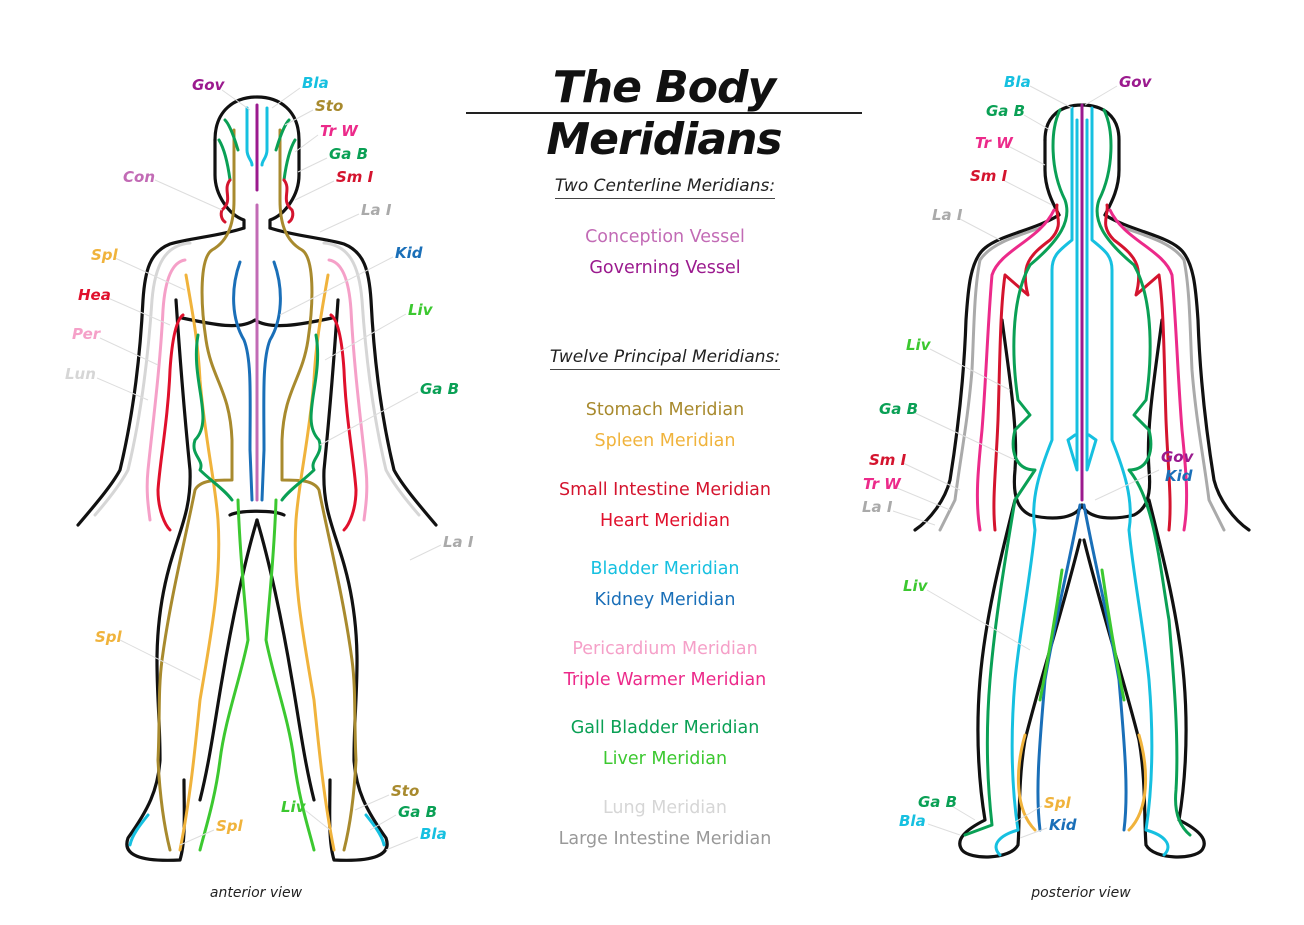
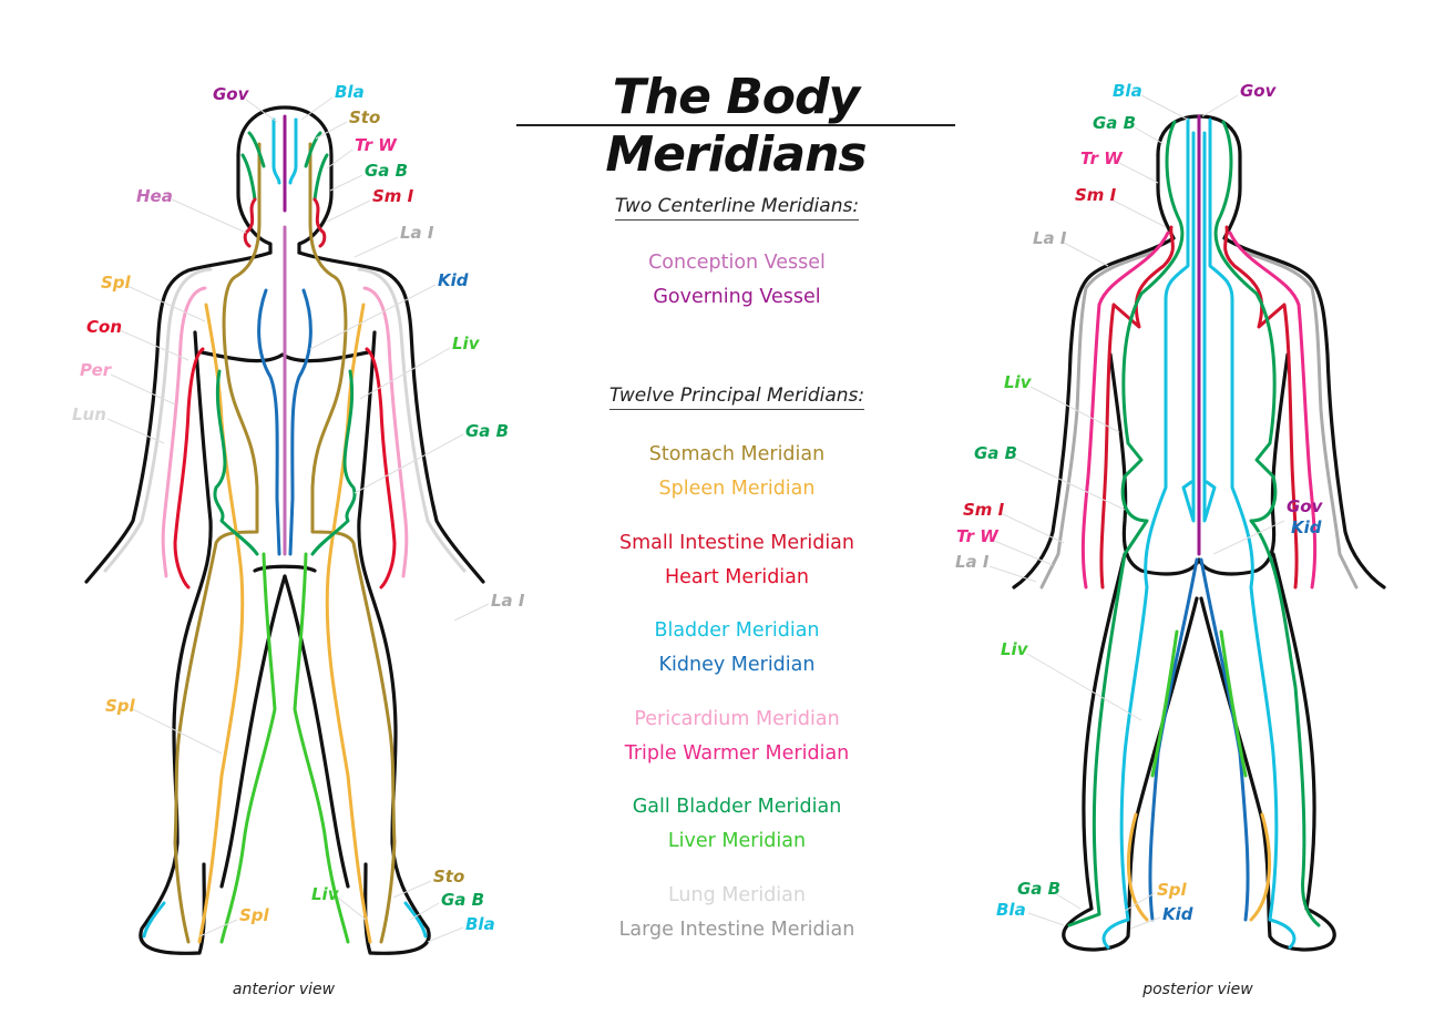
  The Body Meridians
  Gov
  Bla
  Sto
  Tr W
  Ga B
- Con
+ Hea
  Sm I
  La I
  Spl
  Kid
- Hea
+ Con
  Liv
  Per
  Lun
  Ga B
  La I
  Spl
  Sto
  Liv
  Ga B
  Spl
  Bla
  Bla
  Gov
  Ga B
  Tr W
  Sm I
  La I
  Liv
  Ga B
  Sm I
  Gov
  Tr W
  Kid
  La I
  Liv
  Ga B
  Spl
  Bla
  Kid
  Two Centerline Meridians:
  Conception Vessel
  Governing Vessel
  Twelve Principal Meridians:
  Stomach Meridian
  Spleen Meridian
  Small Intestine Meridian
  Heart Meridian
  Bladder Meridian
  Kidney Meridian
  Pericardium Meridian
  Triple Warmer Meridian
  Gall Bladder Meridian
  Liver Meridian
  Lung Meridian
  Large Intestine Meridian
  anterior view
  posterior view
